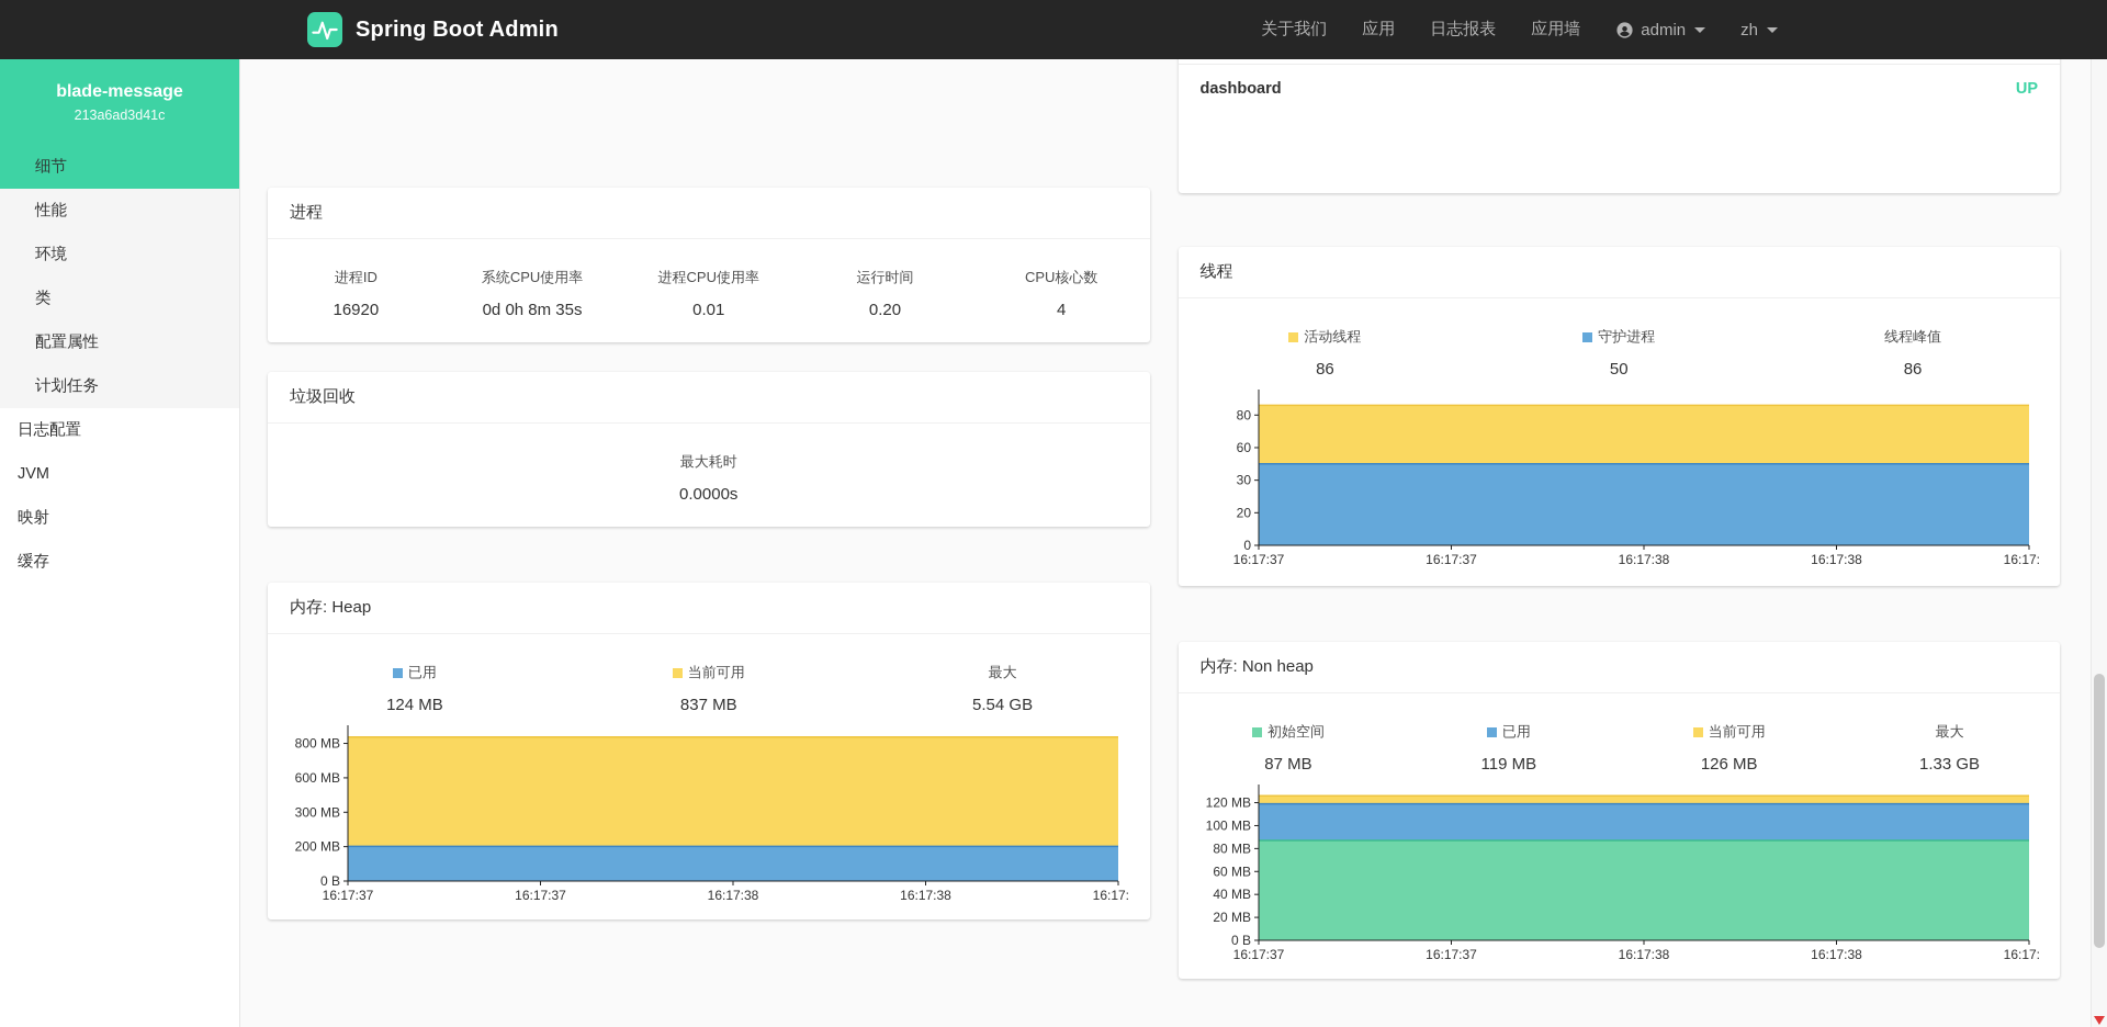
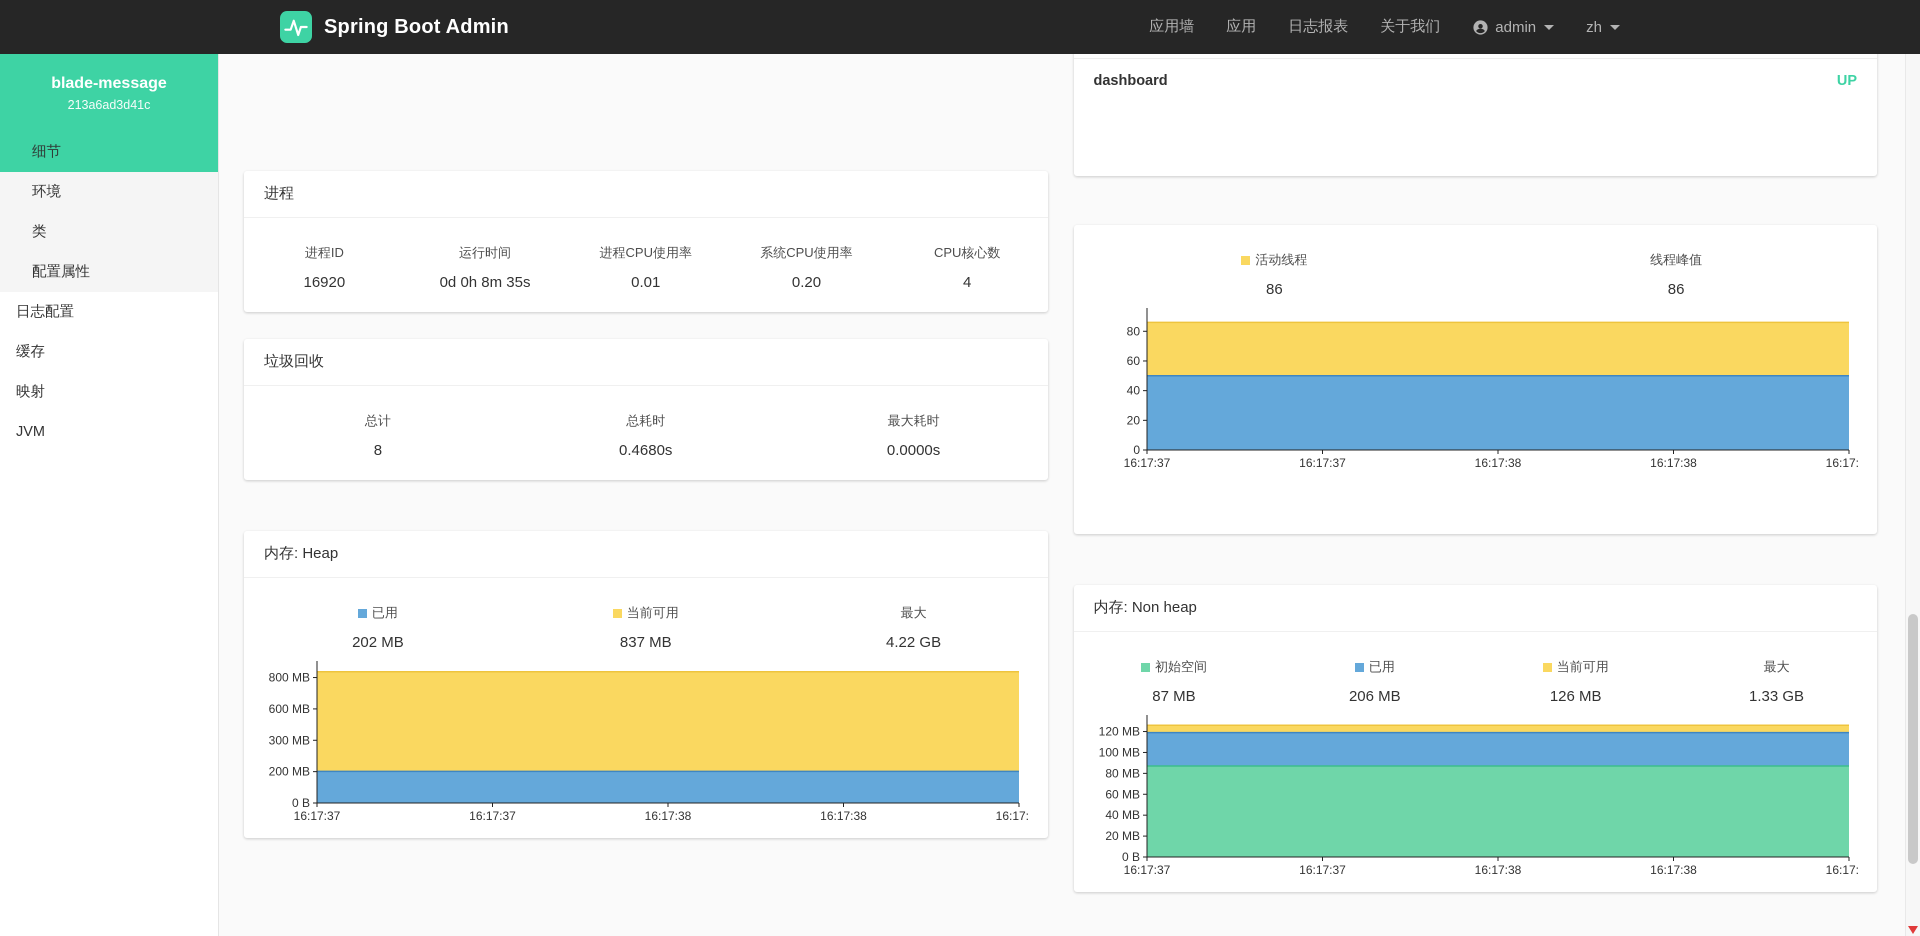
  Spring Boot Admin
- 关于我们
+ 应用墙
  应用
  日志报表
- 应用墙
+ 关于我们
  admin
  zh
  blade-message
  213a6ad3d41c
  细节
- 性能
  环境
  类
  配置属性
- 计划任务
  日志配置
- JVM
+ 缓存
  映射
- 缓存
+ JVM
  进程
  进程ID
  16920
- 系统CPU使用率
+ 运行时间
  0d 0h 8m 35s
  进程CPU使用率
  0.01
- 运行时间
+ 系统CPU使用率
  0.20
  CPU核心数
  4
  垃圾回收
+ 总计
+ 8
+ 总耗时
+ 0.4680s
  最大耗时
  0.0000s
  内存: Heap
  已用
- 124 MB
+ 202 MB
  当前可用
  837 MB
  最大
- 5.54 GB
+ 4.22 GB
  0 B
  200 MB
  300 MB
  600 MB
  800 MB
  16:17:37
  16:17:37
  16:17:38
  16:17:38
  16:17:
  dashboard
  UP
- 线程
  活动线程
  86
- 守护进程
- 50
  线程峰值
  86
  0
  20
- 30
+ 40
  60
  80
  16:17:37
  16:17:37
  16:17:38
  16:17:38
  16:17:
  内存: Non heap
  初始空间
  87 MB
  已用
- 119 MB
+ 206 MB
  当前可用
  126 MB
  最大
  1.33 GB
  0 B
  20 MB
  40 MB
  60 MB
  80 MB
  100 MB
  120 MB
  16:17:37
  16:17:37
  16:17:38
  16:17:38
  16:17:
